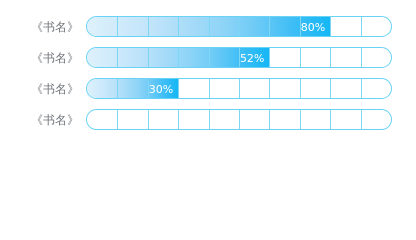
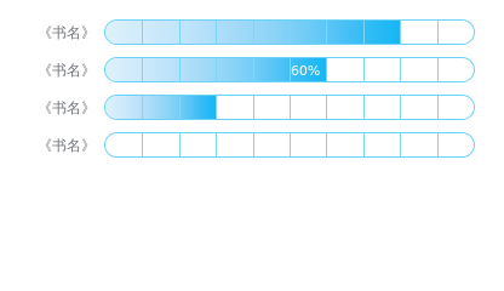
  《书名》
- 80%
  《书名》
- 52%
+ 60%
  《书名》
- 30%
  《书名》
